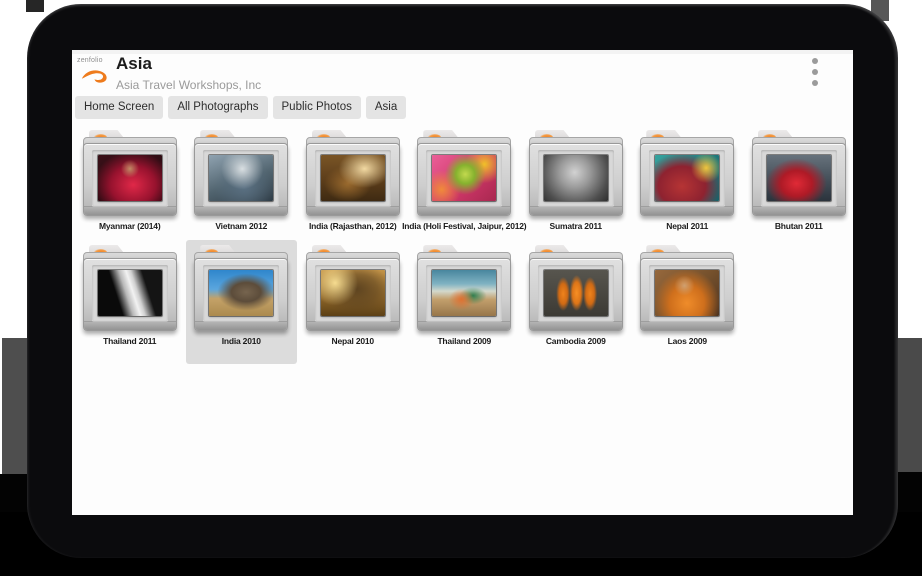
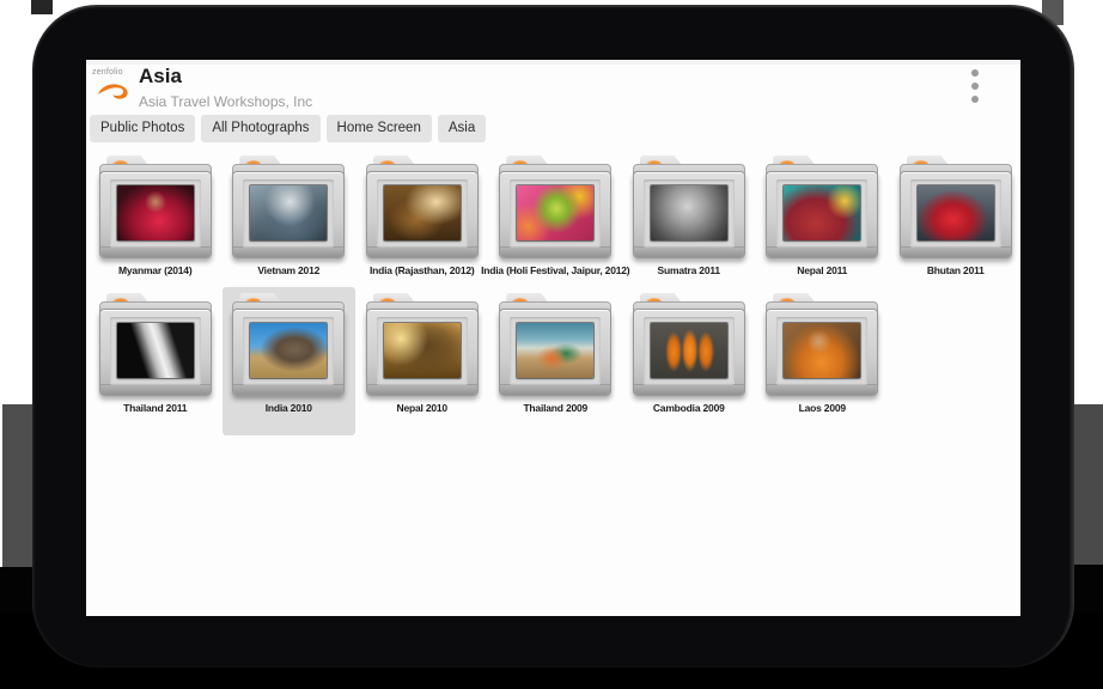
  Asia
  Asia Travel Workshops, Inc
- Home Screen
+ Public Photos
  All Photographs
- Public Photos
+ Home Screen
  Asia
  Myanmar (2014)
  Vietnam 2012
  India (Rajasthan, 2012)
  India (Holi Festival, Jaipur, 2012)
  Sumatra 2011
  Nepal 2011
  Bhutan 2011
  Thailand 2011
  India 2010
  Nepal 2010
  Thailand 2009
  Cambodia 2009
  Laos 2009
